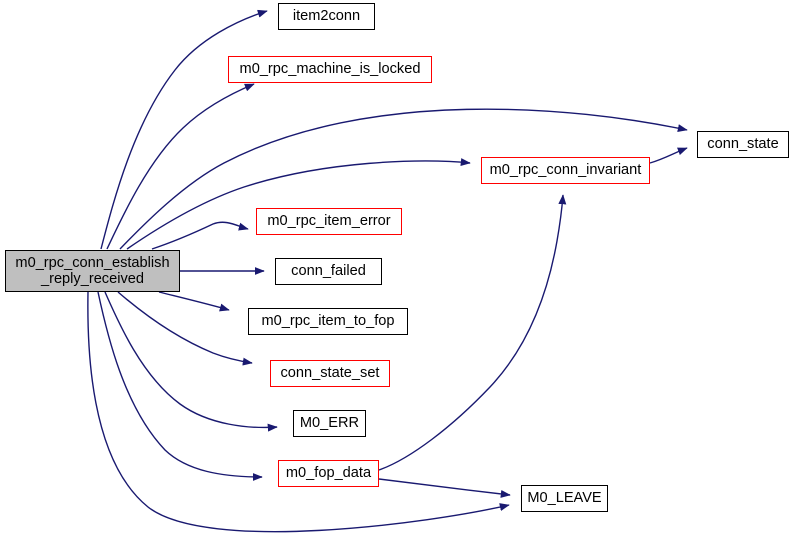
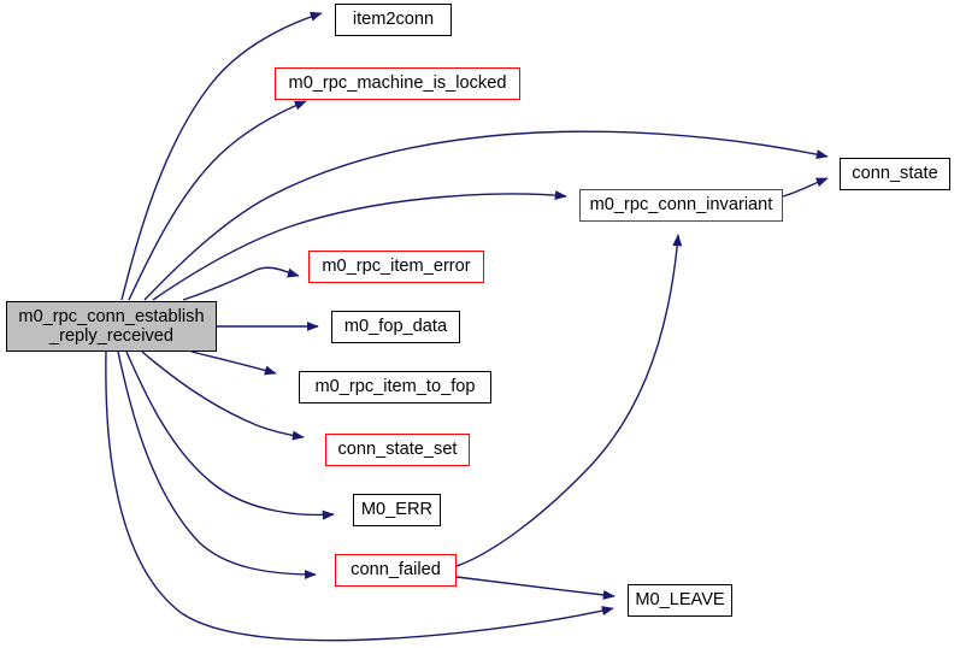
  m0_rpc_conn_establish
  _reply_received
  item2conn
  m0_rpc_machine_is_locked
  conn_state
  m0_rpc_conn_invariant
  m0_rpc_item_error
- conn_failed
+ m0_fop_data
  m0_rpc_item_to_fop
  conn_state_set
  M0_ERR
- m0_fop_data
+ conn_failed
  M0_LEAVE
